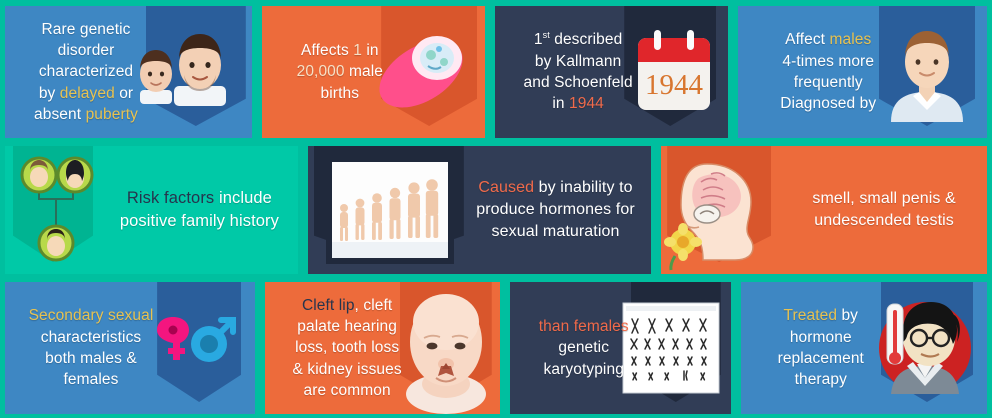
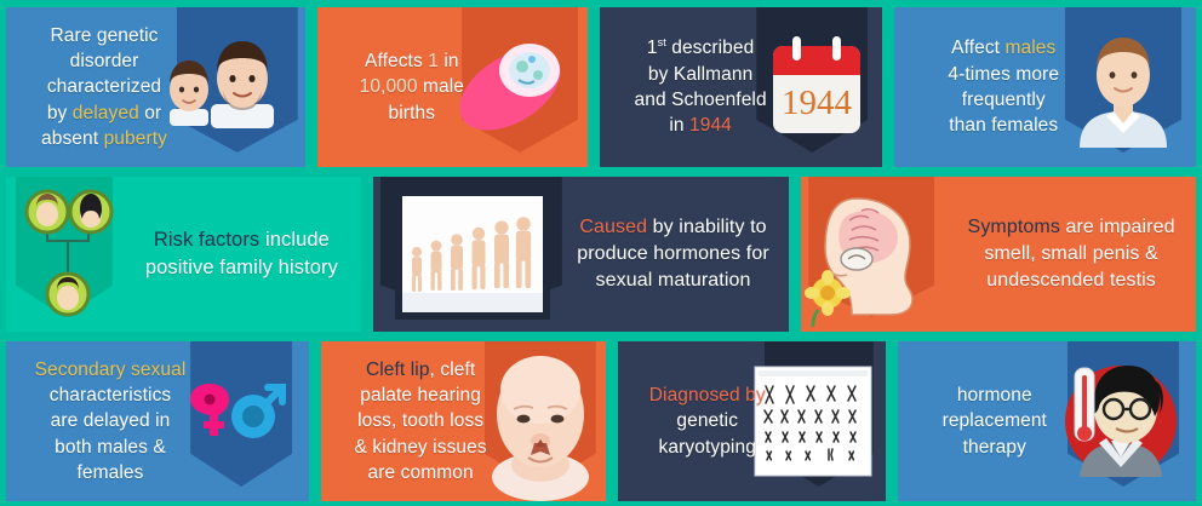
  Rare genetic
  disorder
  characterized
  by delayed or
  absent puberty
  Affects 1 in
- 20,000 male
+ 10,000 male
  births
  1944
  1st described
  by Kallmann
  and Schoenfeld
  in 1944
  Affect males
  4-times more
  frequently
- Diagnosed by
+ than females
  Risk factors include
  positive family history
  Caused by inability to
  produce hormones for
  sexual maturation
+ Symptoms are impaired
  smell, small penis &
  undescended testis
  Secondary sexual
  characteristics
+ are delayed in
  both males &
  females
  Cleft lip, cleft
  palate hearing
  loss, tooth loss
  & kidney issues
  are common
- than females
+ Diagnosed by
  genetic
  karyotyping
- Treated by
  hormone
  replacement
  therapy
